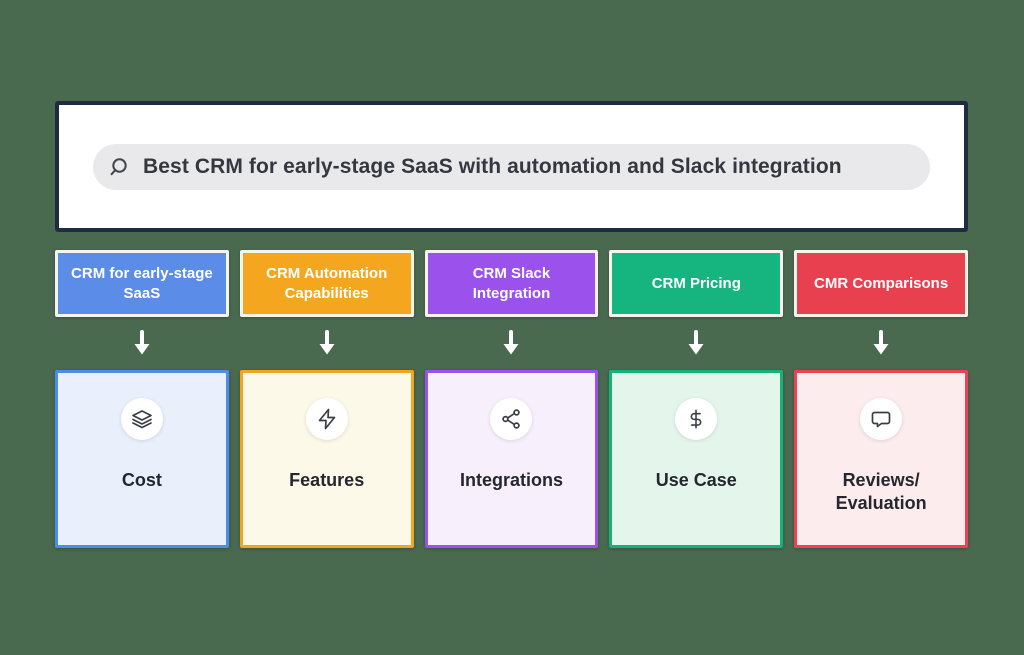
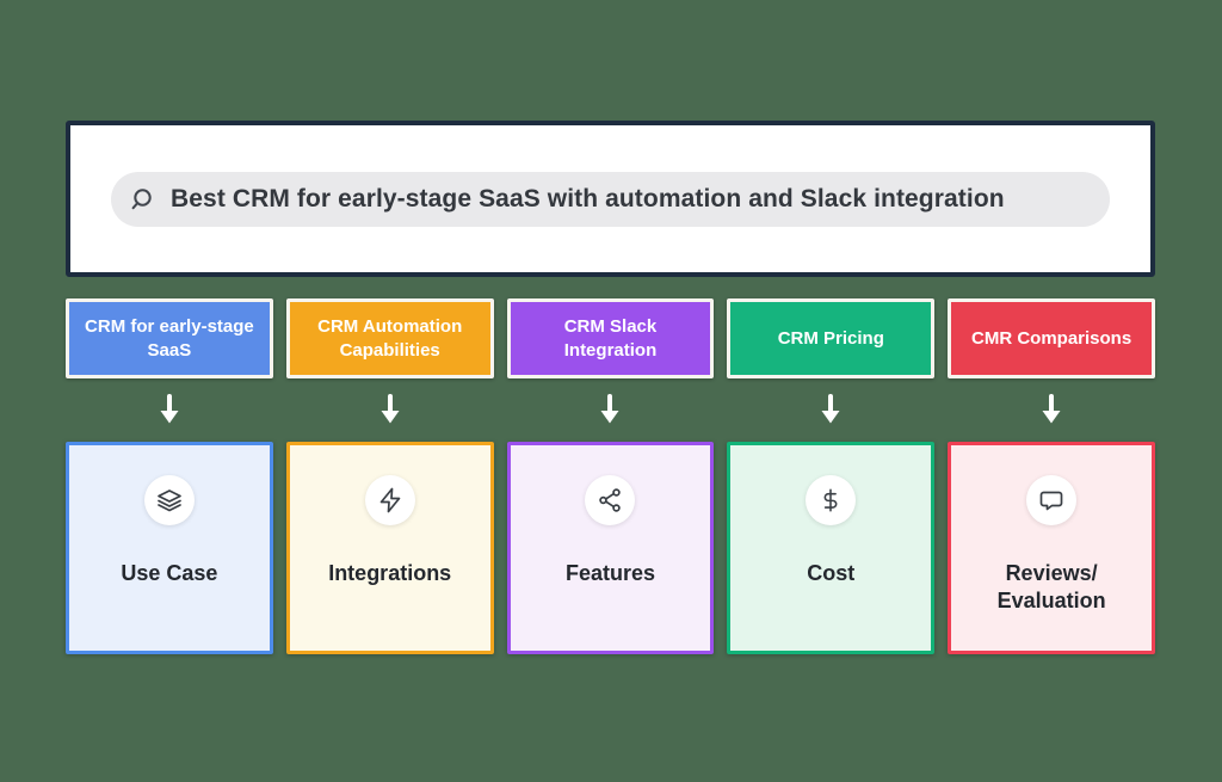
  Best CRM for early-stage SaaS with automation and Slack integration
  CRM for early-stage
  SaaS
- Cost
+ Use Case
  CRM Automation
  Capabilities
- Features
+ Integrations
  CRM Slack
  Integration
- Integrations
+ Features
  CRM Pricing
- Use Case
+ Cost
  CMR Comparisons
  Reviews/
  Evaluation
